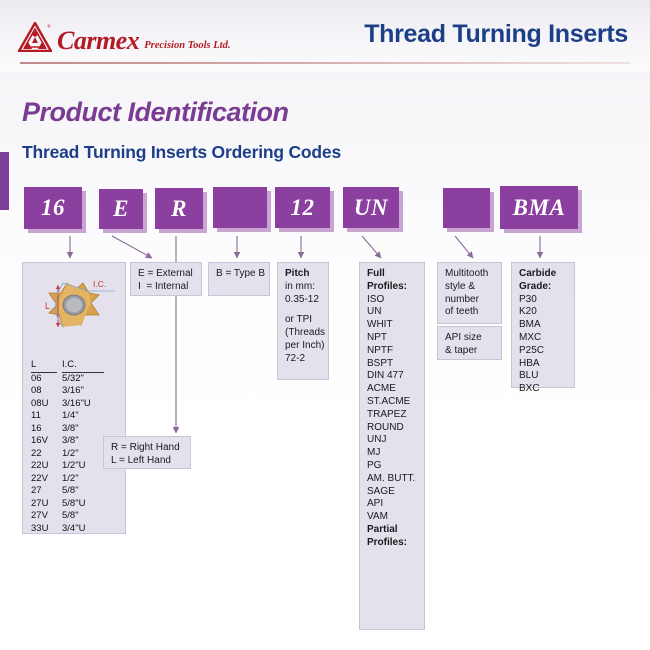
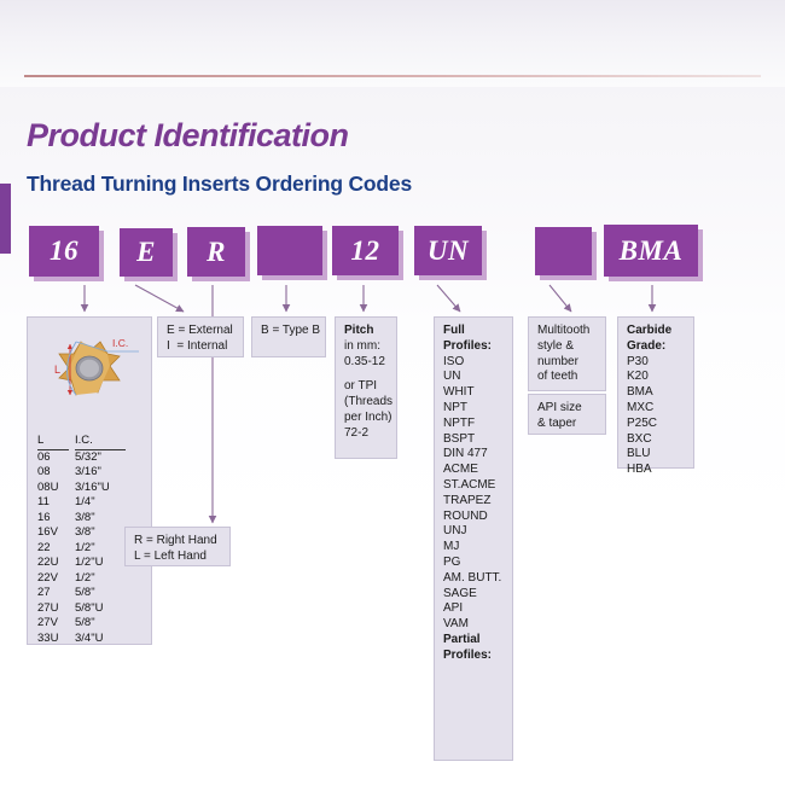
- Carmex
- Precision Tools Ltd.
- Thread Turning Inserts
  Product Identification
  Thread Turning Inserts Ordering Codes
  16
  E
  R
  12
  UN
  BMA
  L
  I.C.
  L
  I.C.
  06
  5/32"
  08
  3/16"
  08U
  3/16"U
  11
  1/4"
  16
  3/8"
  16V
  3/8"
  22
  1/2"
  22U
  1/2"U
  22V
  1/2"
  27
  5/8"
  27U
  5/8"U
  27V
  5/8"
  33U
  3/4"U
  E = External
  I = Internal
  B = Type B
  R = Right Hand
  L = Left Hand
  Pitch
  in mm:
  0.35-12
  or TPI
  (Threads
  per Inch)
  72-2
  Full
  Profiles:
  ISO
  UN
  WHIT
  NPT
  NPTF
  BSPT
  DIN 477
  ACME
  ST.ACME
  TRAPEZ
  ROUND
  UNJ
  MJ
  PG
  AM. BUTT.
  SAGE
  API
  VAM
  Partial
  Profiles:
  Multitooth
  style &
  number
  of teeth
  API size
  & taper
  Carbide
  Grade:
  P30
  K20
  BMA
  MXC
  P25C
- HBA
+ BXC
  BLU
- BXC
+ HBA
